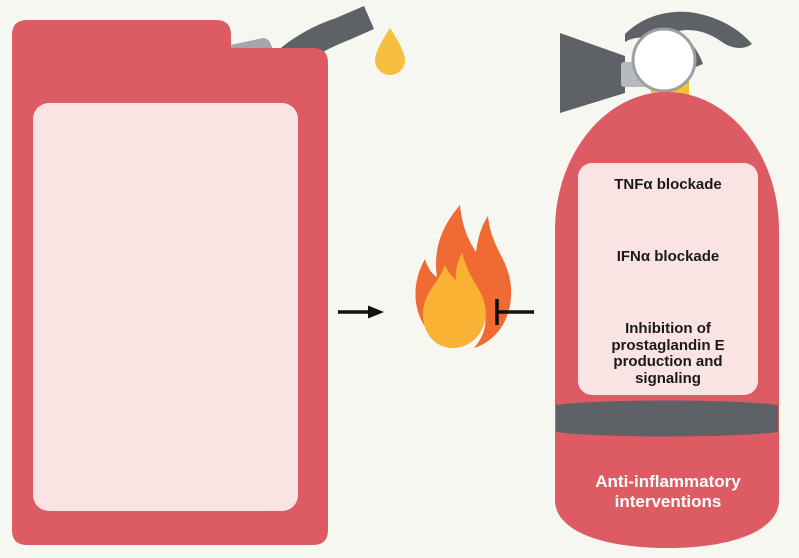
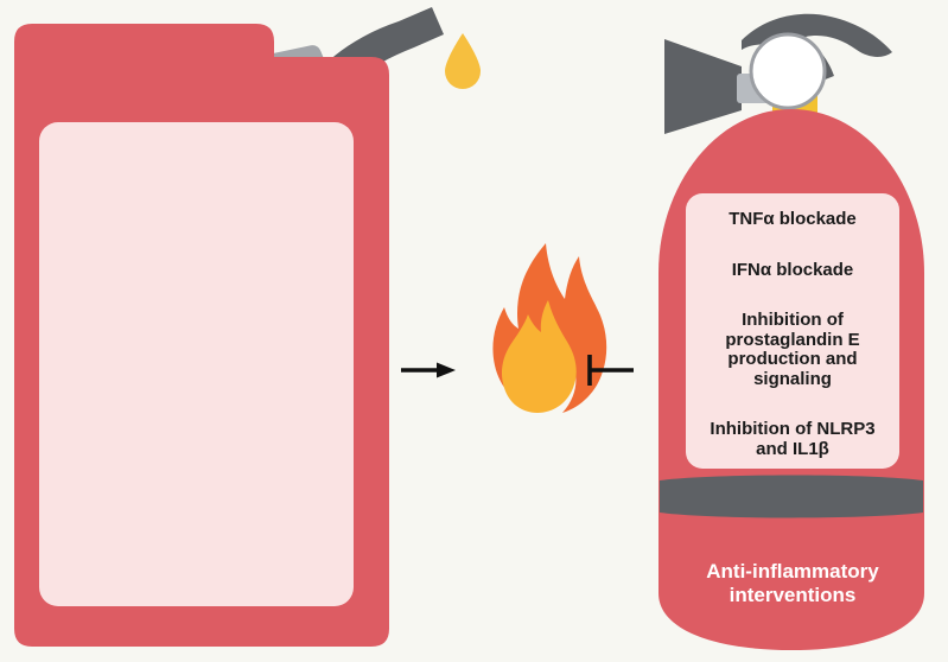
  TNFα blockade
  IFNα blockade
  Inhibition of
  prostaglandin E
  production and
  signaling
+ Inhibition of NLRP3
+ and IL1β
  Anti-inflammatory
  interventions
